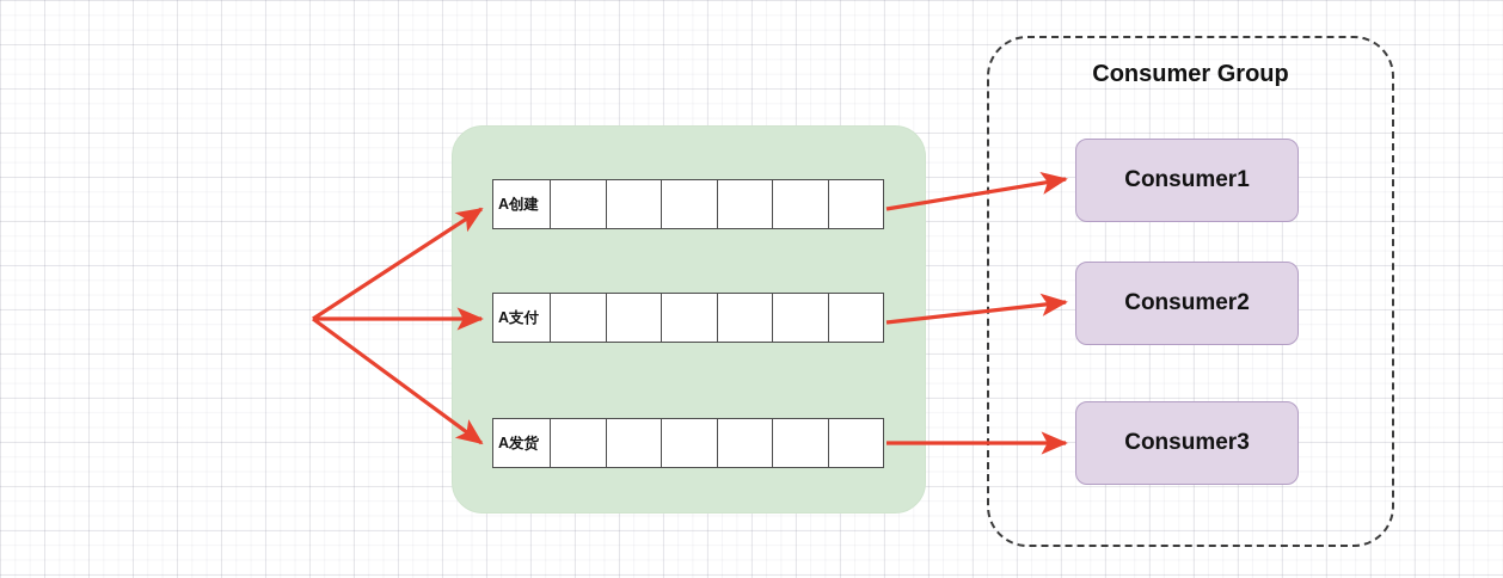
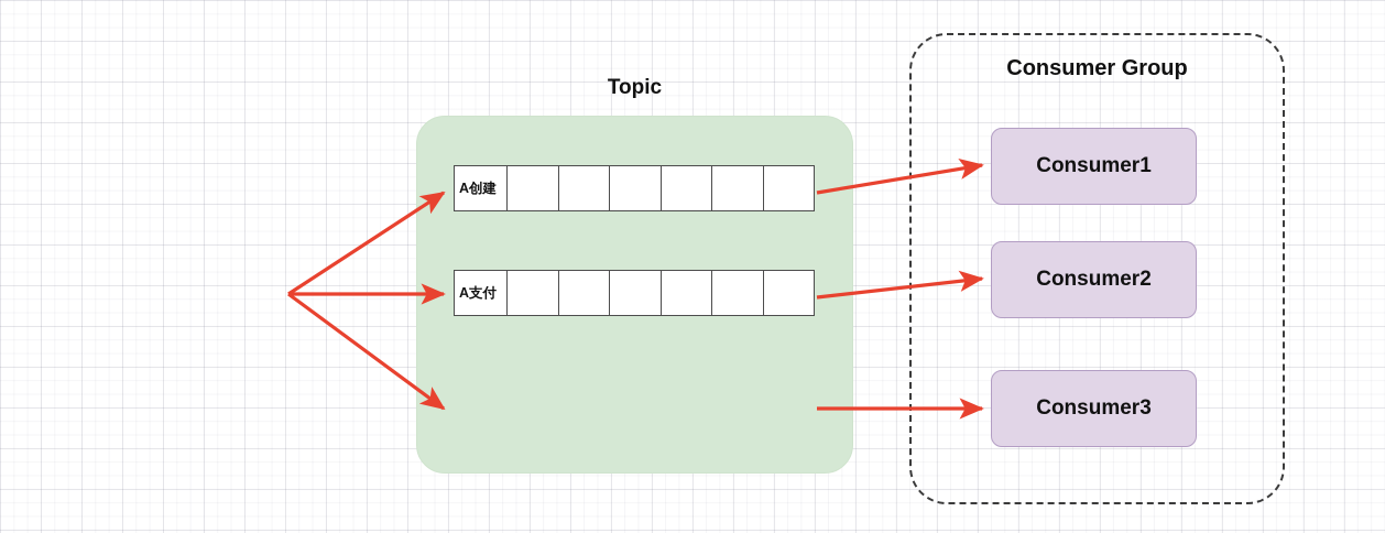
+ Topic
  Consumer Group
  A创建
  A支付
- A发货
  Consumer1
  Consumer2
  Consumer3
